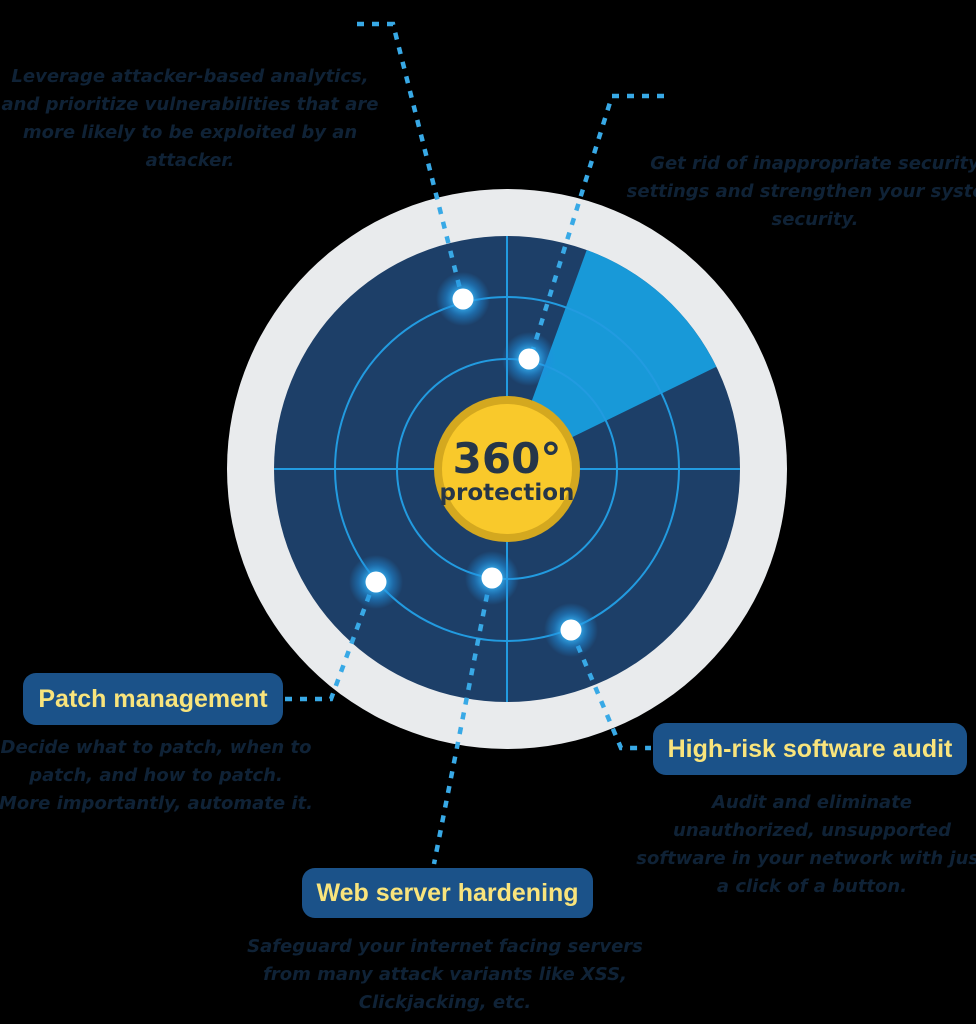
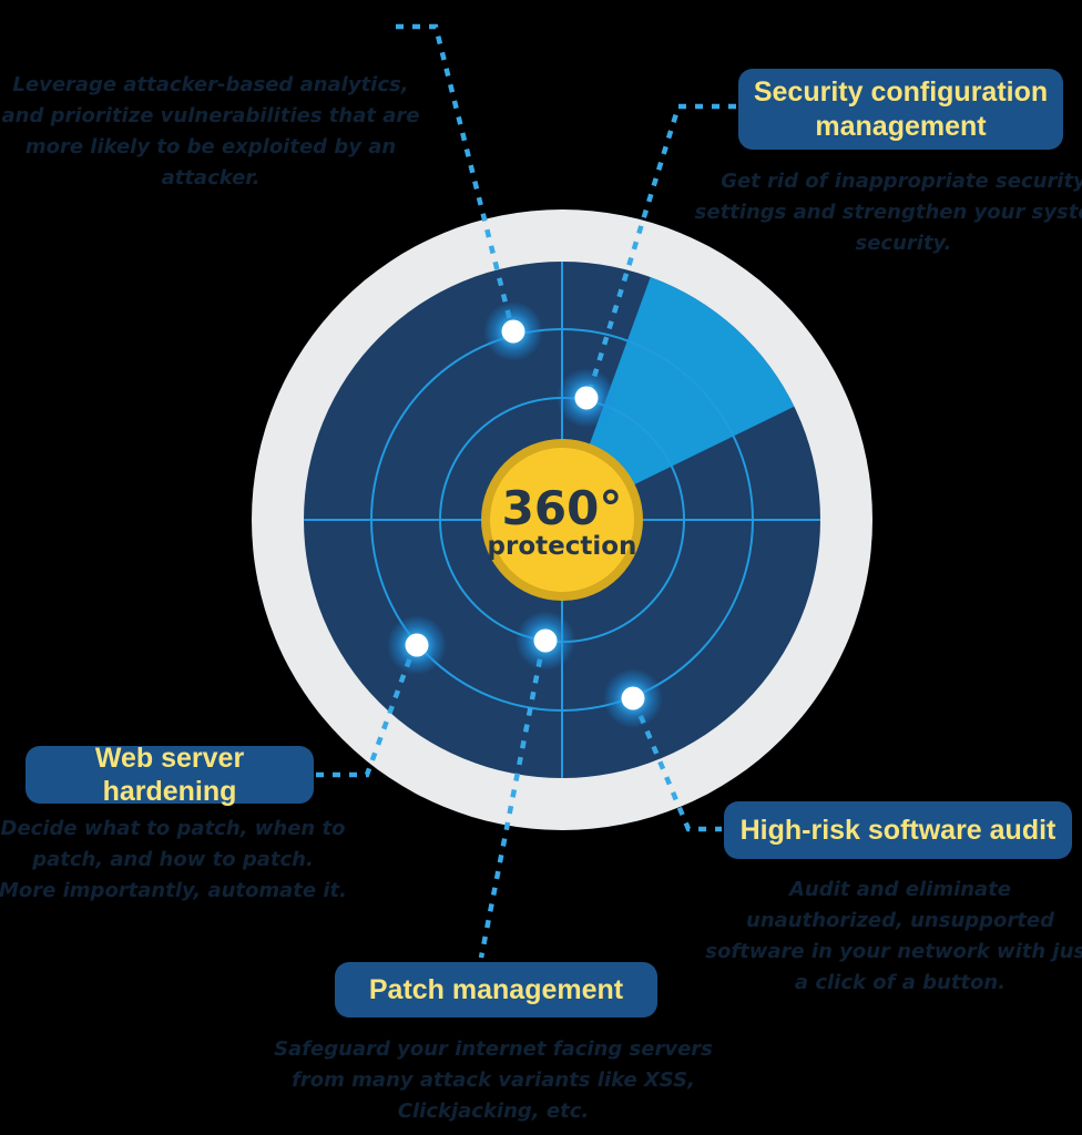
  360°
  protection
  Leverage attacker-based analytics,
  and prioritize vulnerabilities that are
  more likely to be exploited by an
  attacker.
+ Security configuration
+ management
  Get rid of inappropriate security
  settings and strengthen your syst
  security.
- Patch management
+ Web server hardening
  Decide what to patch, when to
  patch, and how to patch.
  More importantly, automate it.
- Web server hardening
+ Patch management
  Safeguard your internet facing servers
  from many attack variants like XSS,
  Clickjacking, etc.
  High-risk software audit
  Audit and eliminate
  unauthorized, unsupported
  software in your network with jus
  a click of a button.
